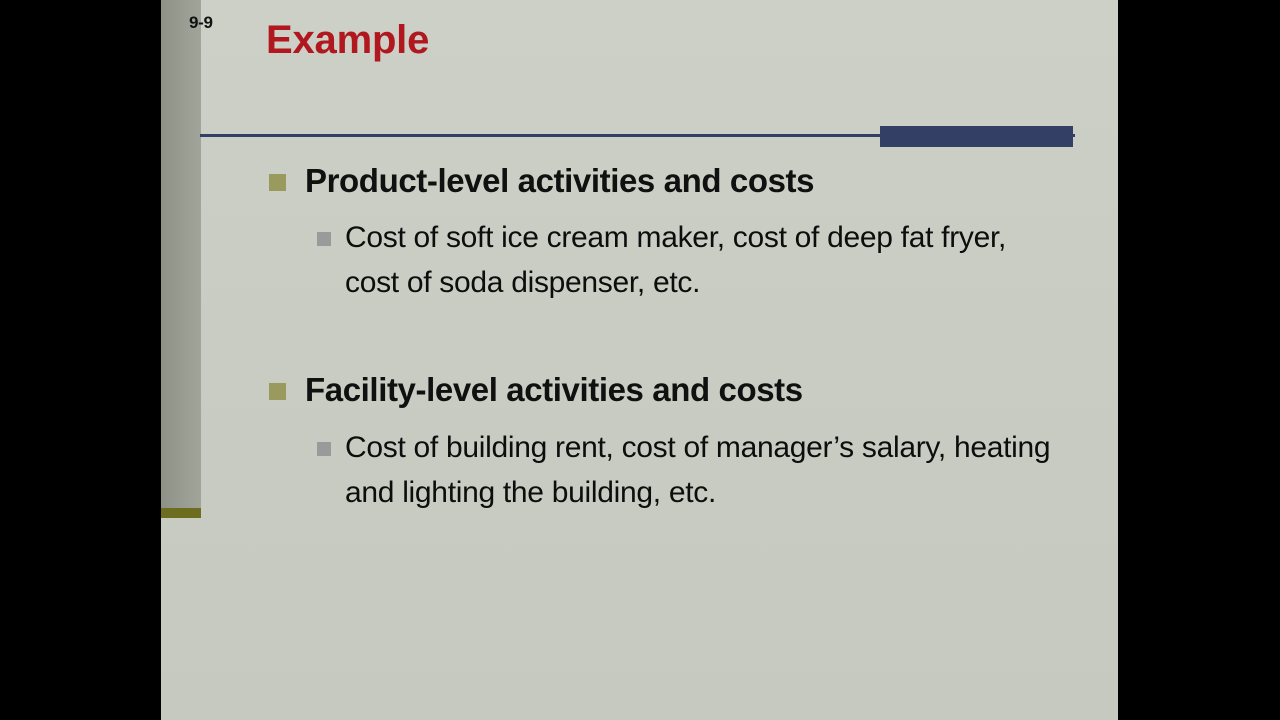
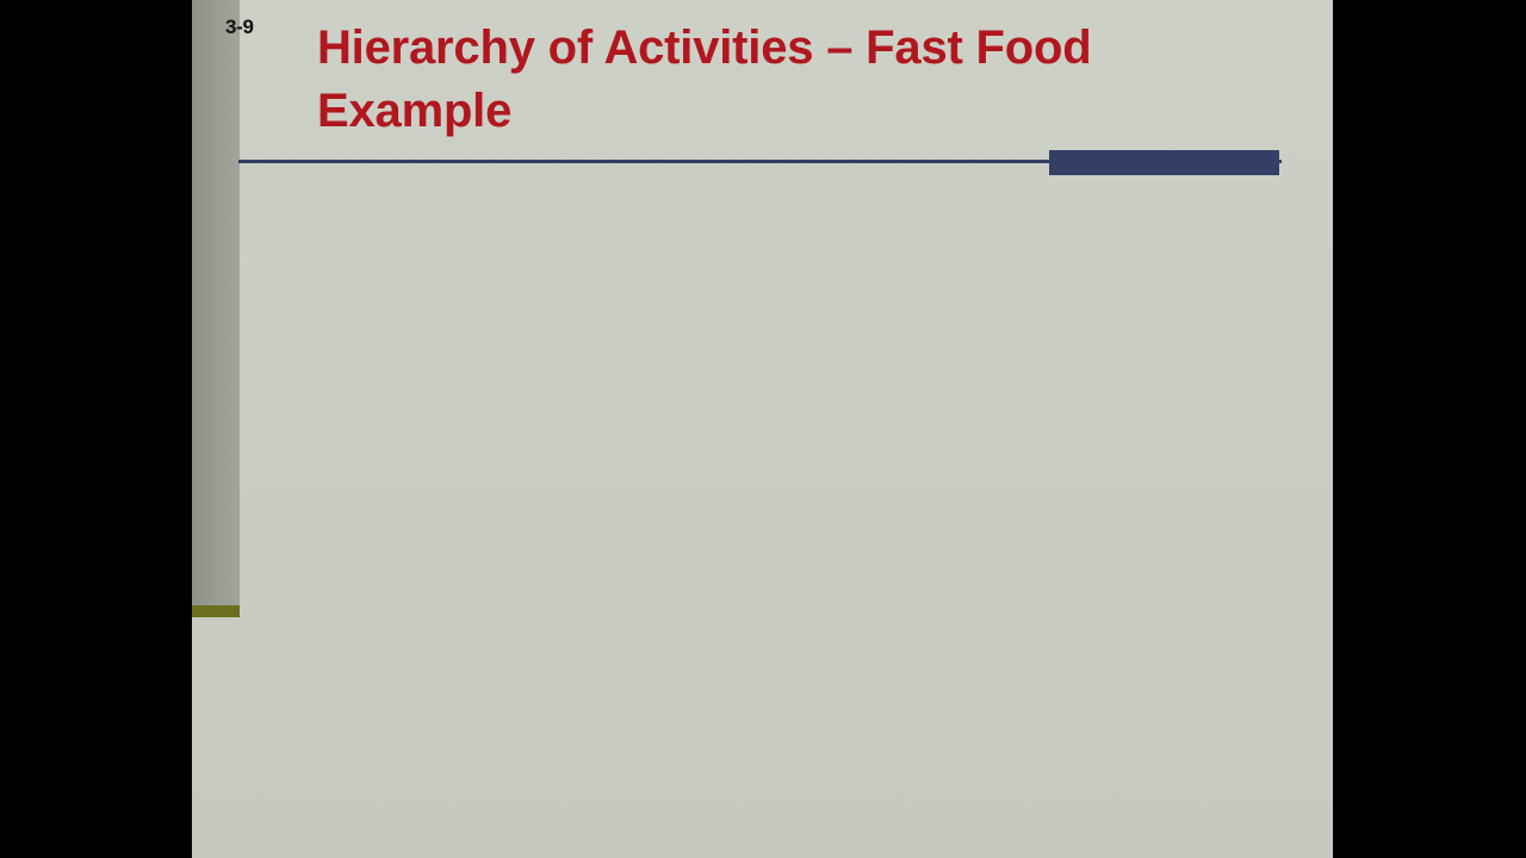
- 9-9
+ 3-9
+ Hierarchy of Activities – Fast Food
  Example
- Product-level activities and costs
- Cost of soft ice cream maker, cost of deep fat fryer, cost of soda dispenser, etc.
- Facility-level activities and costs
- Cost of building rent, cost of manager’s salary, heating and lighting the building, etc.
